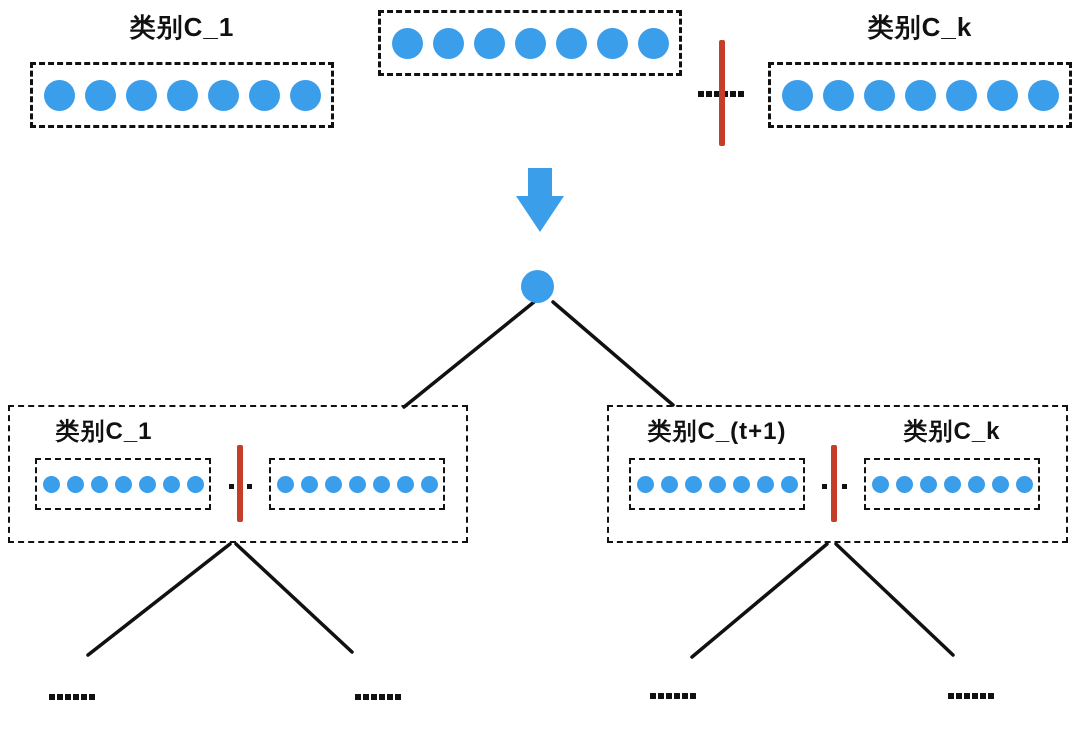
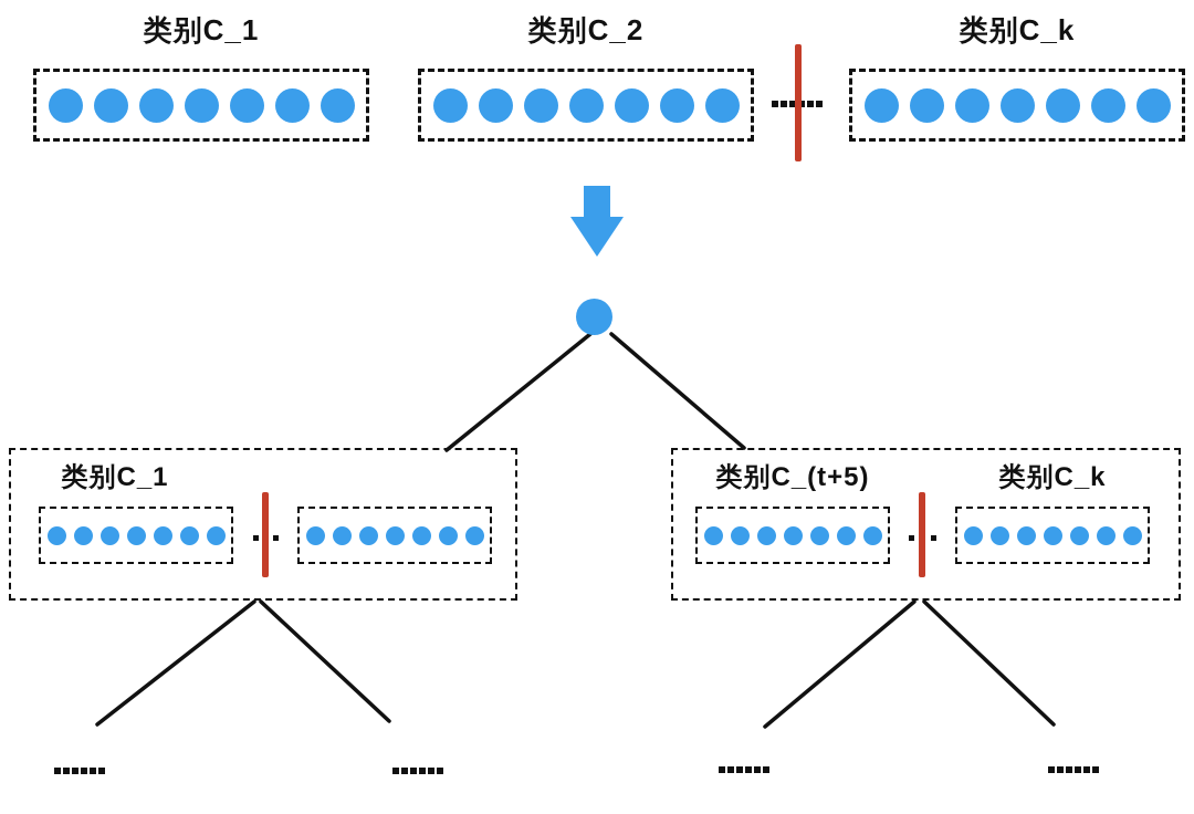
  类别C_1
+ 类别C_2
  类别C_k
  类别C_1
- 类别C_(t+1)
+ 类别C_(t+5)
  类别C_k
